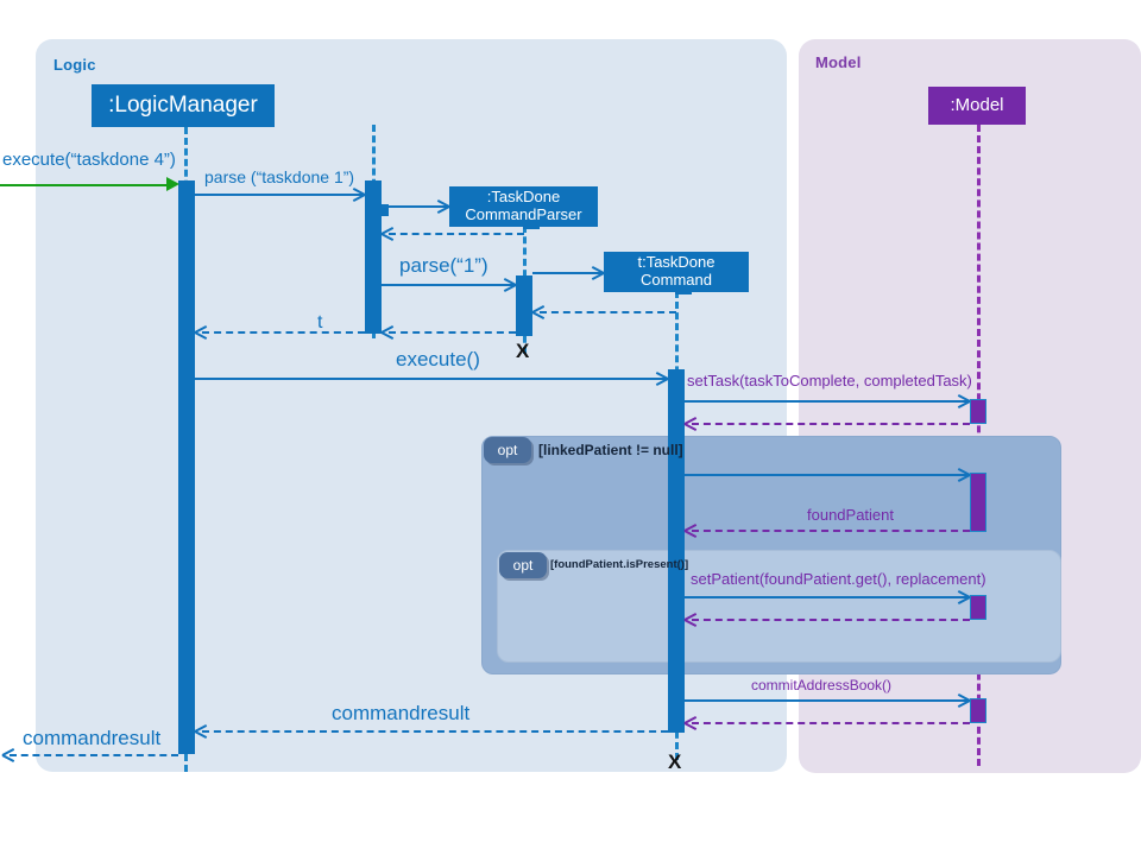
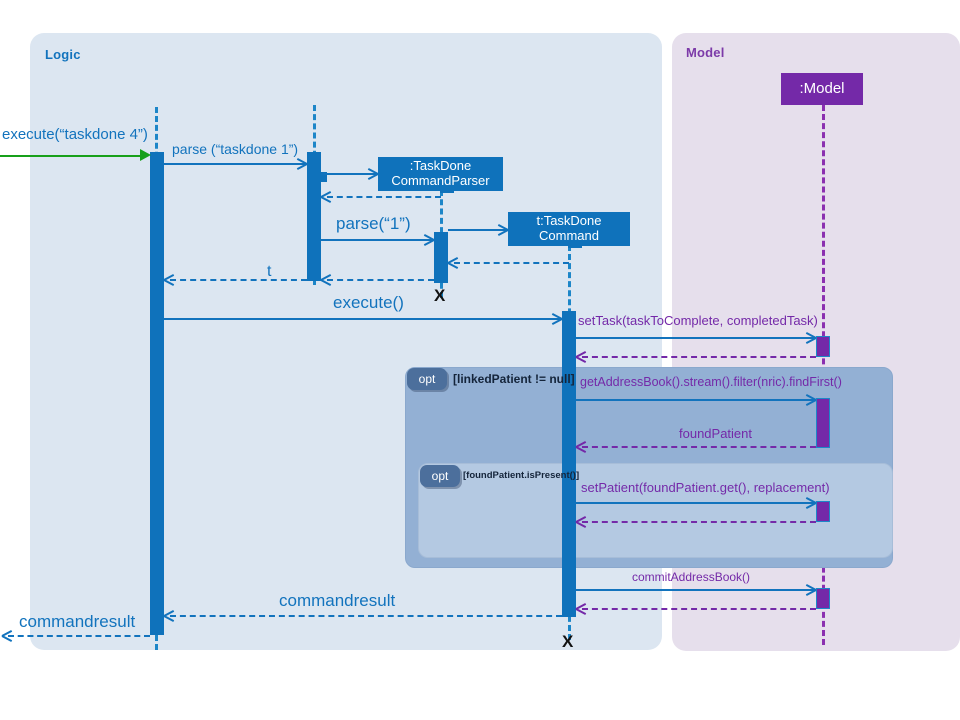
  Logic
  Model
- :LogicManager
  :TaskDone
  CommandParser
  t:TaskDone
  Command
  :Model
  opt
  [linkedPatient != null]
  opt
  [foundPatient.isPresent()]
  execute(“taskdone 4”)
  parse (“taskdone 1”)
  parse(“1”)
  t
  execute()
  setTask(taskToComplete, completedTask)
+ getAddressBook().stream().filter(nric).findFirst()
  foundPatient
  setPatient(foundPatient.get(), replacement)
  commitAddressBook()
  commandresult
  commandresult
  X
  X
